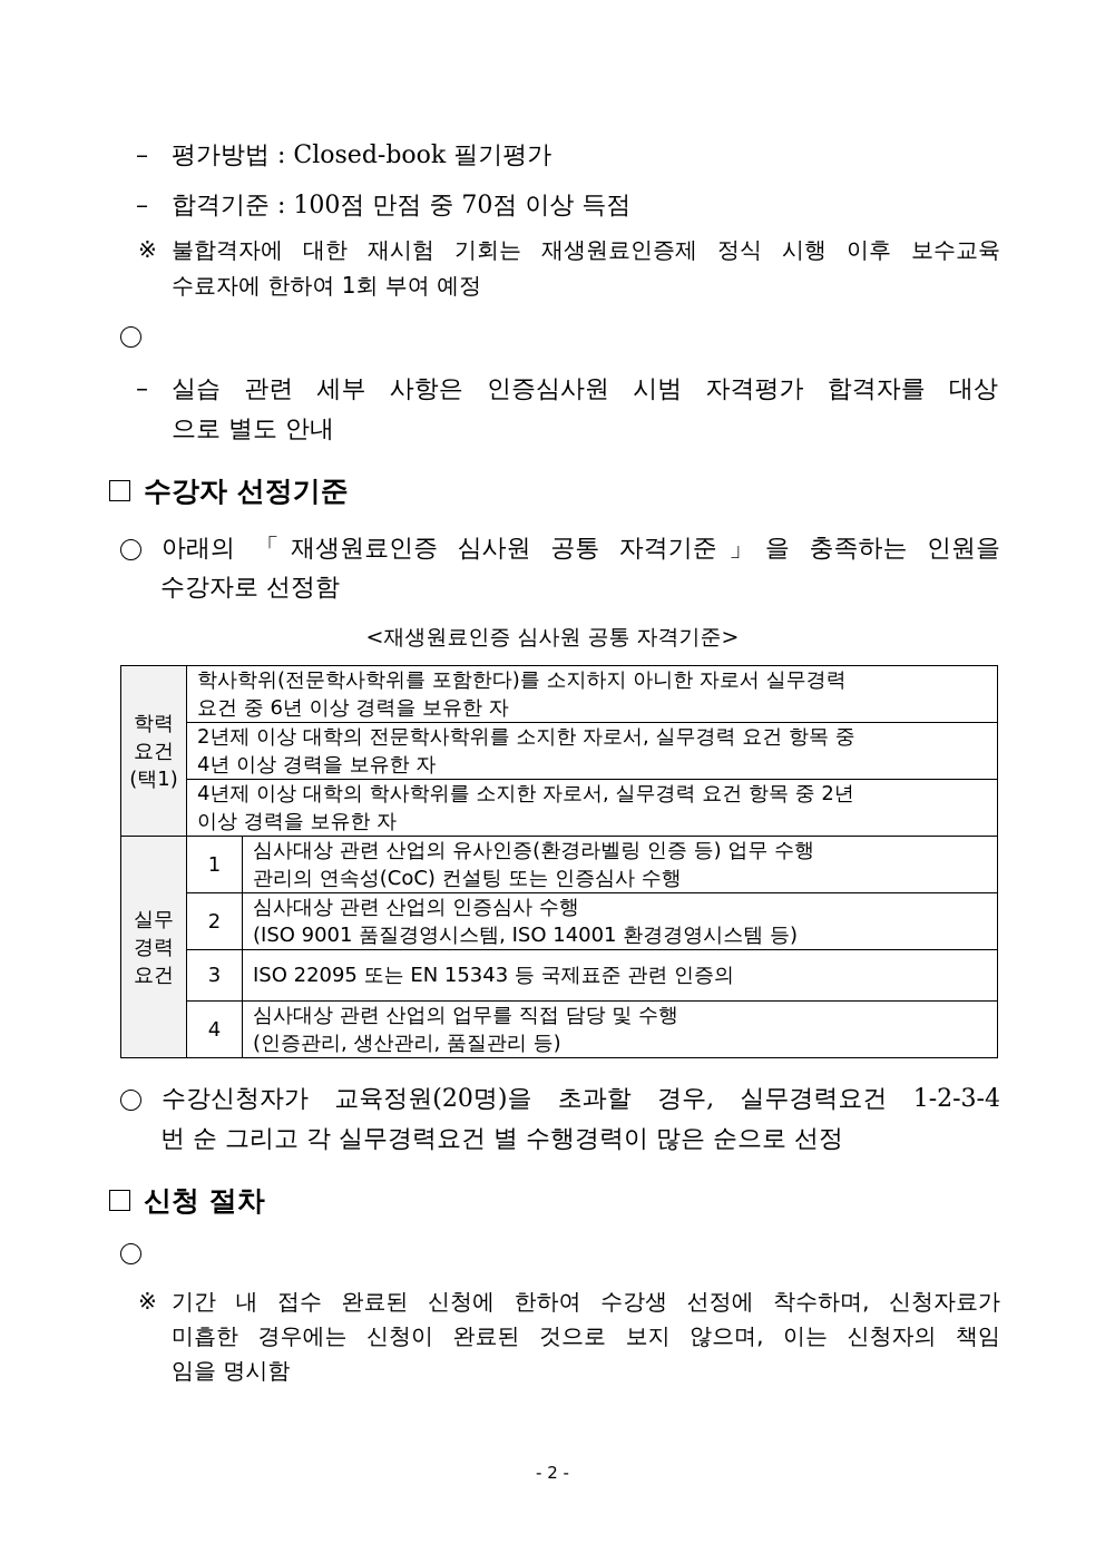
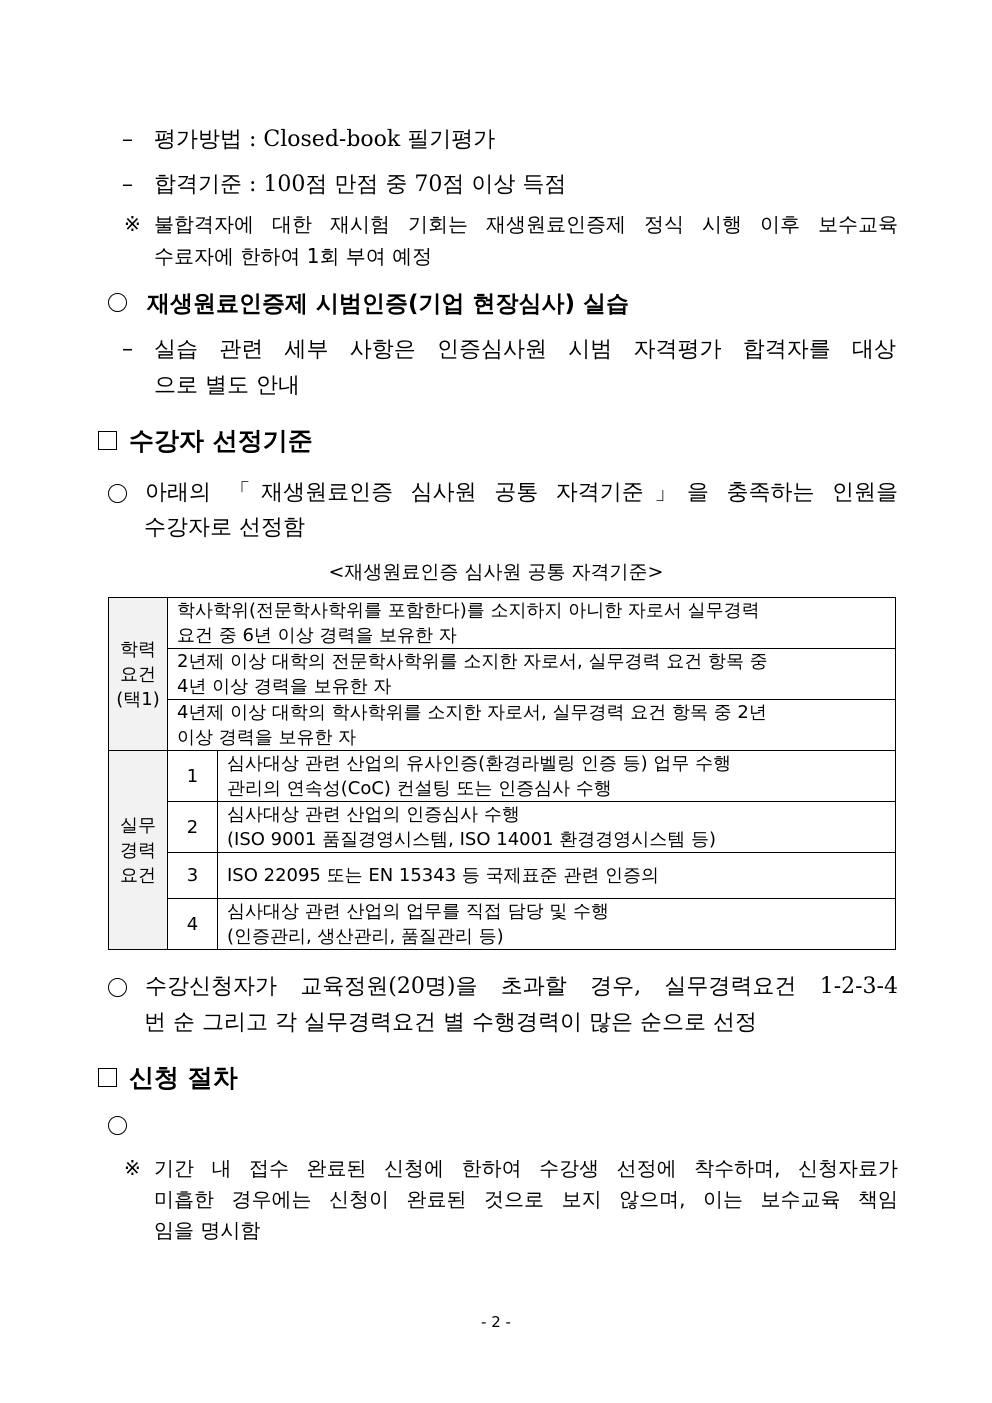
  – 평가방법 : Closed-book 필기평가
  – 합격기준 : 100점 만점 중 70점 이상 득점
  ※
  불합격자에 대한 재시험 기회는 재생원료인증제 정식 시행 이후 보수교육
  수료자에 한하여 1회 부여 예정
+ 재생원료인증제 시범인증(기업 현장심사) 실습
  –
  실습 관련 세부 사항은 인증심사원 시범 자격평가 합격자를 대상
  으로 별도 안내
  수강자 선정기준
  아래의 「재생원료인증 심사원 공통 자격기준」을 충족하는 인원을
  수강자로 선정함
  <재생원료인증 심사원 공통 자격기준>
  학력 요건 (택1)	학사학위(전문학사학위를 포함한다)를 소지하지 아니한 자로서 실무경력 요건 중 6년 이상 경력을 보유한 자
  2년제 이상 대학의 전문학사학위를 소지한 자로서, 실무경력 요건 항목 중 4년 이상 경력을 보유한 자
  4년제 이상 대학의 학사학위를 소지한 자로서, 실무경력 요건 항목 중 2년 이상 경력을 보유한 자
  실무 경력 요건	1	심사대상 관련 산업의 유사인증(환경라벨링 인증 등) 업무 수행 관리의 연속성(CoC) 컨설팅 또는 인증심사 수행
  2	심사대상 관련 산업의 인증심사 수행 (ISO 9001 품질경영시스템, ISO 14001 환경경영시스템 등)
  3	ISO 22095 또는 EN 15343 등 국제표준 관련 인증의
  4	심사대상 관련 산업의 업무를 직접 담당 및 수행 (인증관리, 생산관리, 품질관리 등)
  수강신청자가 교육정원(20명)을 초과할 경우, 실무경력요건 1-2-3-4
  번 순 그리고 각 실무경력요건 별 수행경력이 많은 순으로 선정
  신청 절차
  ※
  기간 내 접수 완료된 신청에 한하여 수강생 선정에 착수하며, 신청자료가
- 미흡한 경우에는 신청이 완료된 것으로 보지 않으며, 이는 신청자의 책임
+ 미흡한 경우에는 신청이 완료된 것으로 보지 않으며, 이는 보수교육 책임
  임을 명시함
  - 2 -
